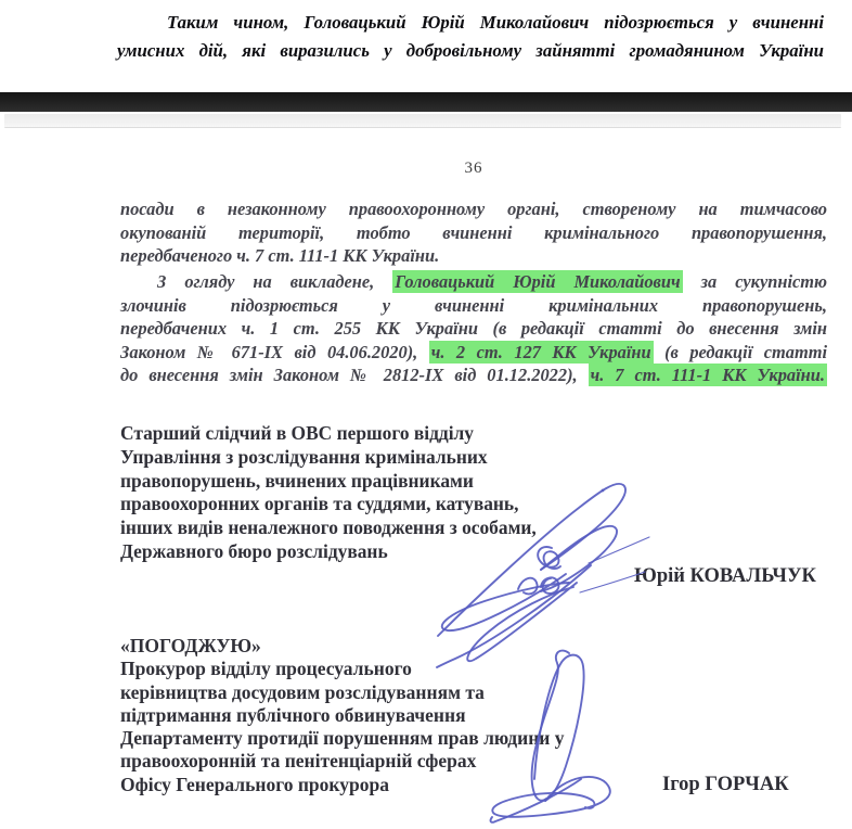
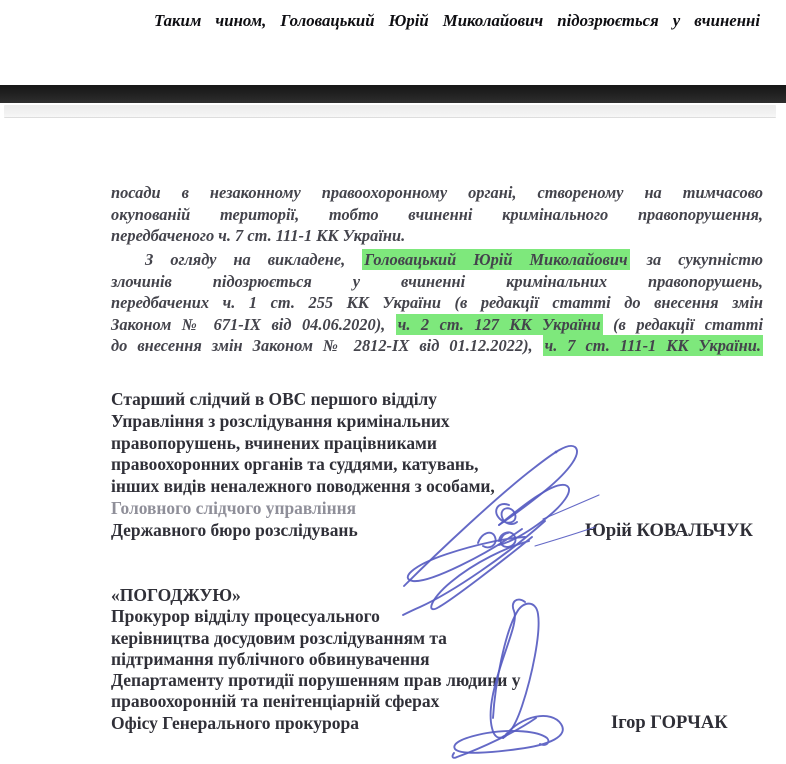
  Таким чином, Головацький Юрій Миколайович підозрюється у вчиненні
- умисних дій, які виразились у добровільному зайнятті громадянином України
- 36
  посади в незаконному правоохоронному органі, створеному на тимчасово
  окупованій території, тобто вчиненні кримінального правопорушення,
  передбаченого ч. 7 ст. 111-1 КК України.
  З огляду на викладене, Головацький Юрій Миколайович за сукупністю
  злочинів підозрюється у вчиненні кримінальних правопорушень,
  передбачених ч. 1 ст. 255 КК України (в редакції статті до внесення змін
  Законом № 671-ІХ від 04.06.2020), ч. 2 ст. 127 КК України (в редакції статті
  до внесення змін Законом № 2812-ІХ від 01.12.2022), ч. 7 ст. 111-1 КК України.
  Старший слідчий в ОВС першого відділу
  Управління з розслідування кримінальних
  правопорушень, вчинених працівниками
  правоохоронних органів та суддями, катувань,
  інших видів неналежного поводження з особами,
+ Головного слідчого управління
  Державного бюро розслідувань
  Юрій КОВАЛЬЧУК
  «ПОГОДЖУЮ»
  Прокурор відділу процесуального
  керівництва досудовим розслідуванням та
  підтримання публічного обвинувачення
  Департаменту протидії порушенням прав людини у
  правоохоронній та пенітенціарній сферах
  Офісу Генерального прокурора
  Ігор ГОРЧАК
